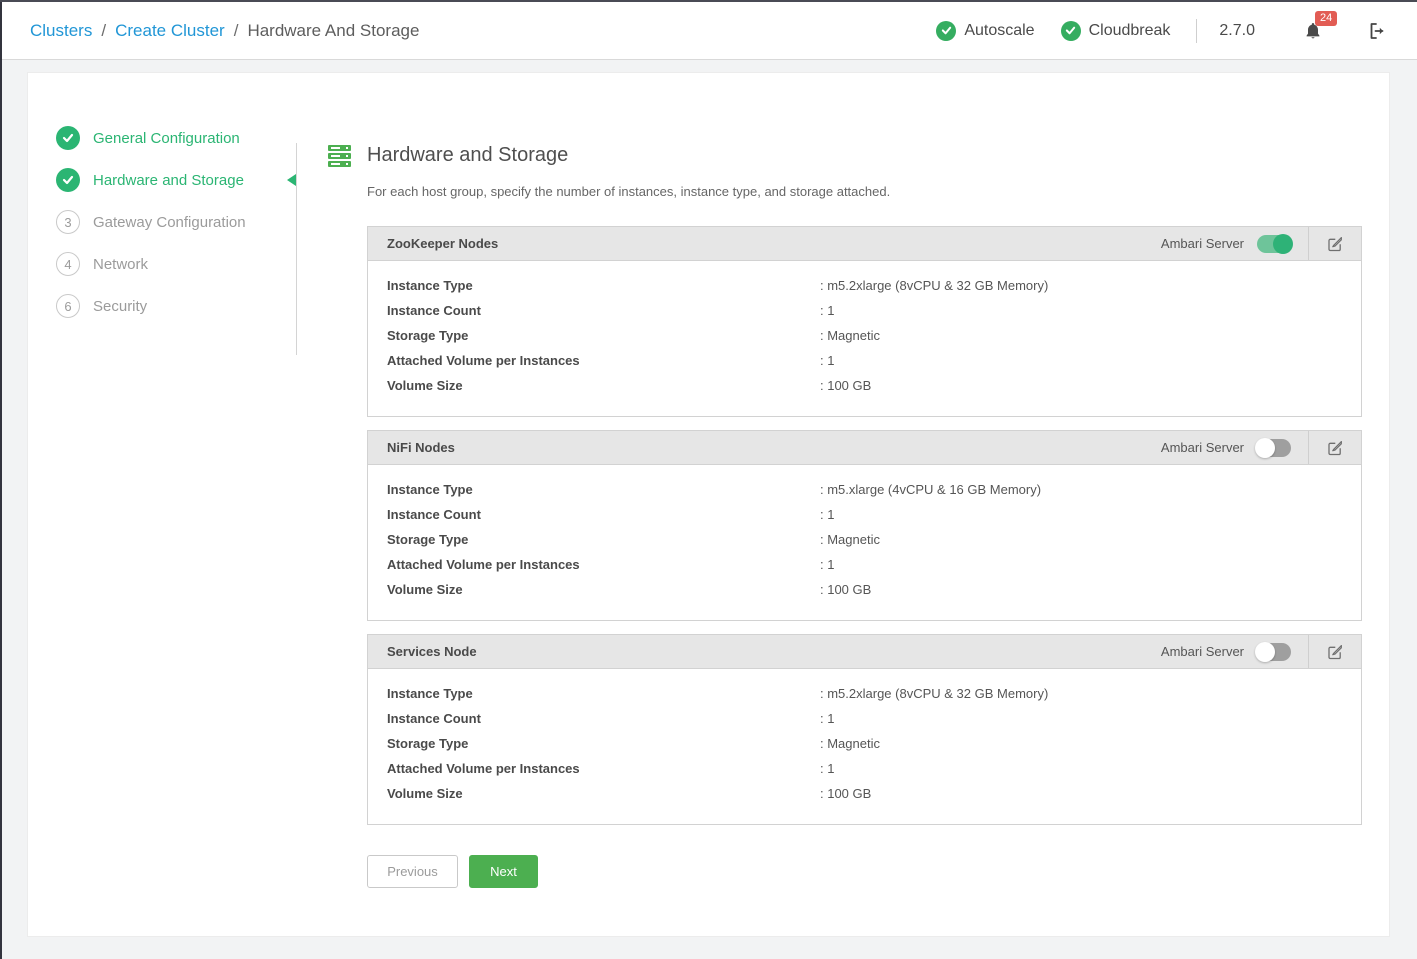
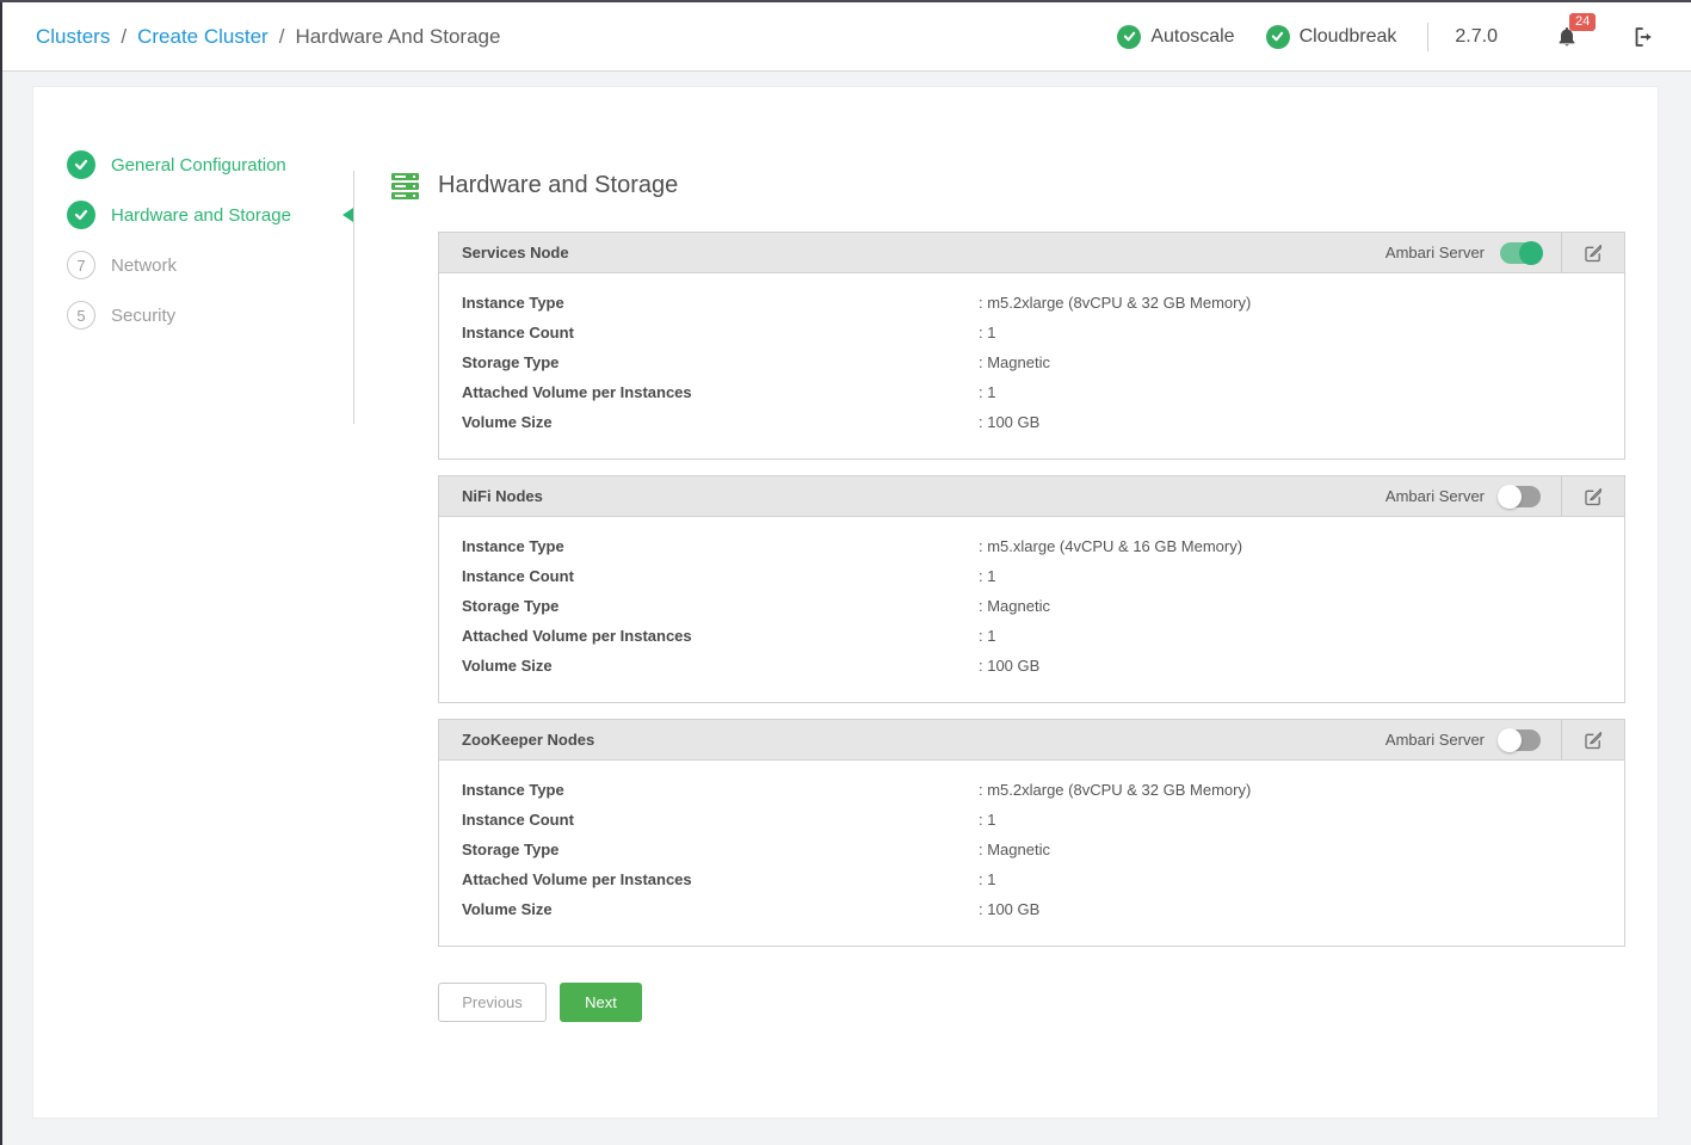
  Clusters
  /
  Create Cluster
  /
  Hardware And Storage
  Autoscale
  Cloudbreak
  2.7.0
  24
  General Configuration
  Hardware and Storage
- 3
- Gateway Configuration
- 4
+ 7
  Network
- 6
+ 5
  Security
  Hardware and Storage
- For each host group, specify the number of instances, instance type, and storage attached.
- ZooKeeper Nodes
+ Services Node
  Ambari Server
  Instance Type
  : m5.2xlarge (8vCPU & 32 GB Memory)
  Instance Count
  : 1
  Storage Type
  : Magnetic
  Attached Volume per Instances
  : 1
  Volume Size
  : 100 GB
  NiFi Nodes
  Ambari Server
  Instance Type
  : m5.xlarge (4vCPU & 16 GB Memory)
  Instance Count
  : 1
  Storage Type
  : Magnetic
  Attached Volume per Instances
  : 1
  Volume Size
  : 100 GB
- Services Node
+ ZooKeeper Nodes
  Ambari Server
  Instance Type
  : m5.2xlarge (8vCPU & 32 GB Memory)
  Instance Count
  : 1
  Storage Type
  : Magnetic
  Attached Volume per Instances
  : 1
  Volume Size
  : 100 GB
  Previous
  Next
